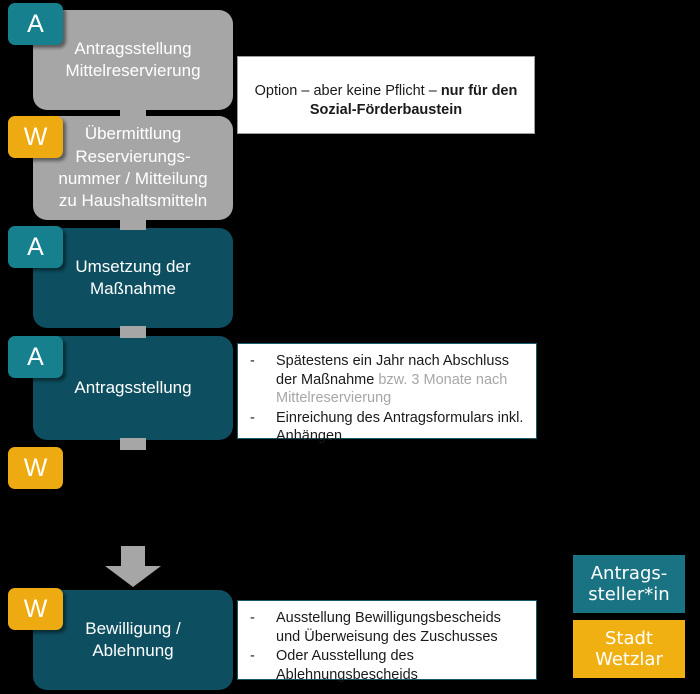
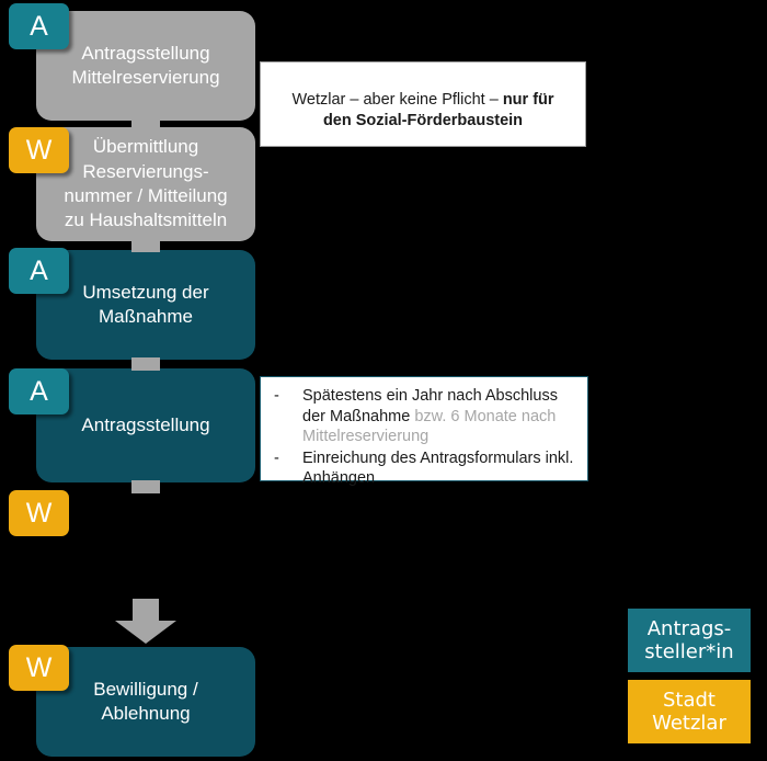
  Antragsstellung
  Mittelreservierung
  A
  Übermittlung
  Reservierungs-
  nummer / Mitteilung
  zu Haushaltsmitteln
  W
  Umsetzung der
  Maßnahme
  A
  Antragsstellung
  A
  W
  Bewilligung /
  Ablehnung
  W
- Option – aber keine Pflicht – nur für den Sozial-Förderbaustein
+ Wetzlar – aber keine Pflicht – nur für den Sozial-Förderbaustein
- -	Spätestens ein Jahr nach Abschluss der Maßnahme bzw. 3 Monate nach Mittelreservierung
+ -	Spätestens ein Jahr nach Abschluss der Maßnahme bzw. 6 Monate nach Mittelreservierung
  -	Einreichung des Antragsformulars inkl. Anhängen
- -	Ausstellung Bewilligungsbescheids und Überweisung des Zuschusses
- -	Oder Ausstellung des Ablehnungsbescheids
  Antrags-
  steller*in
  Stadt
  Wetzlar
